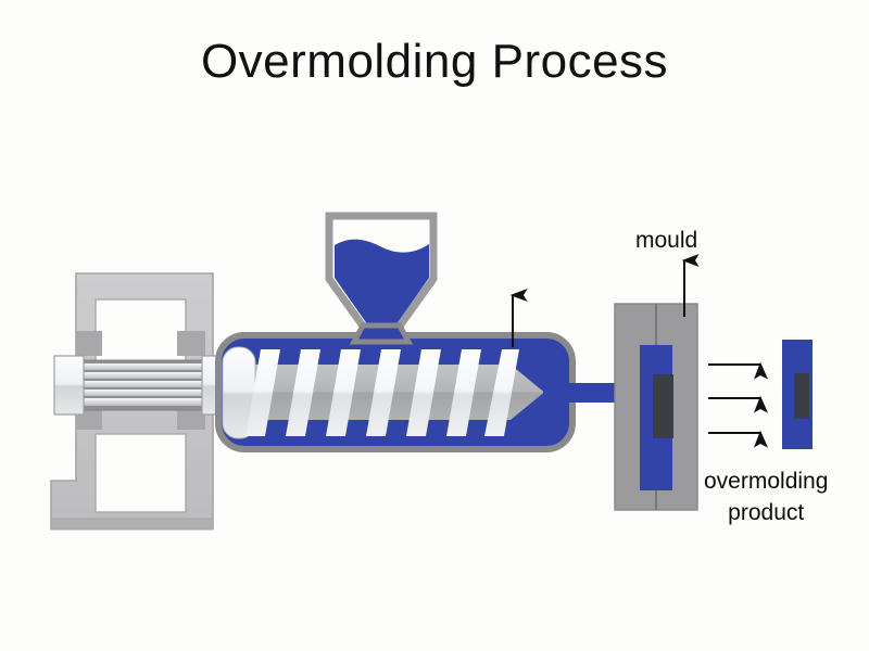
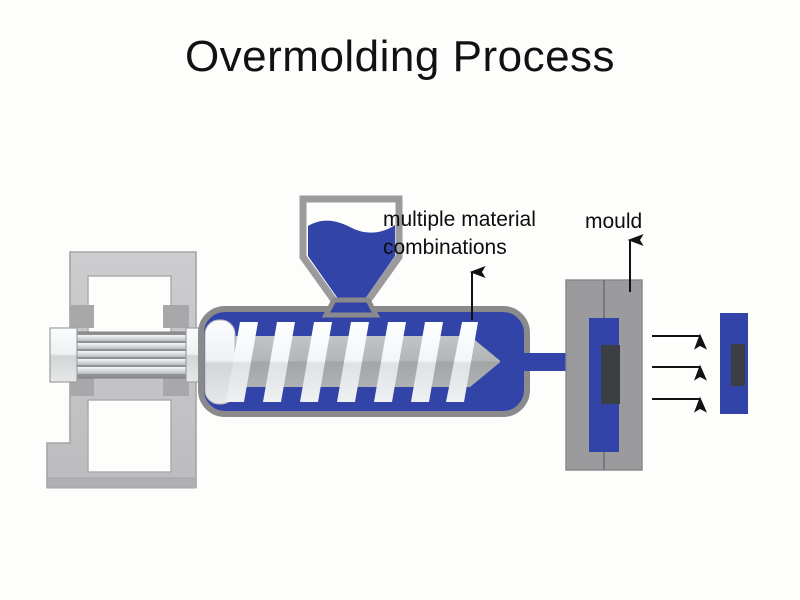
  Overmolding Process
+ multiple material
+ combinations
  mould
- overmolding
- product
